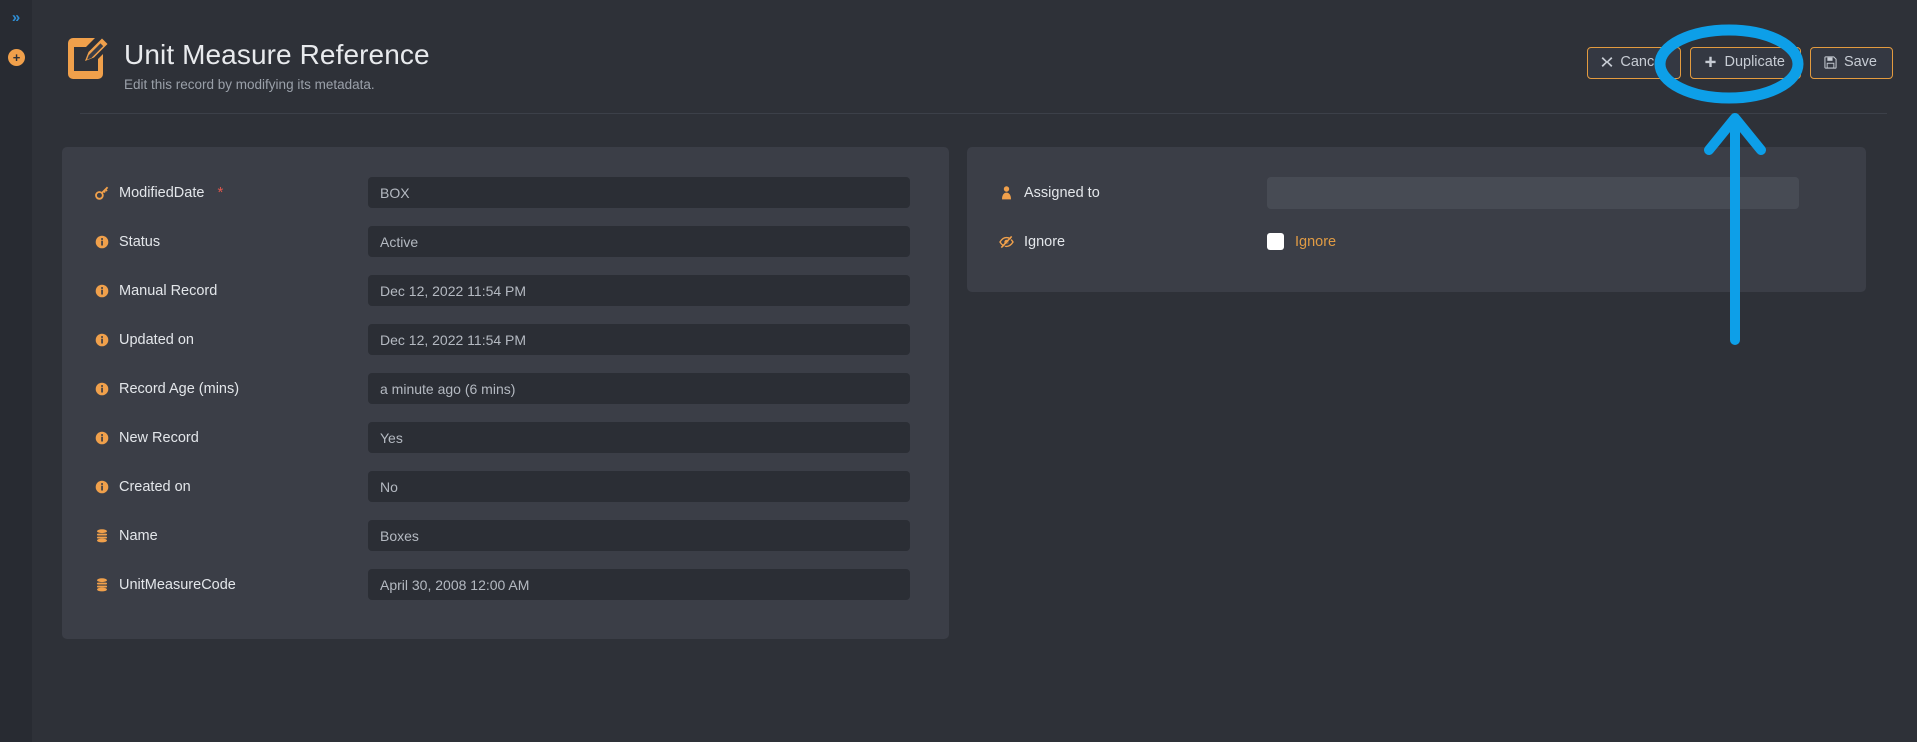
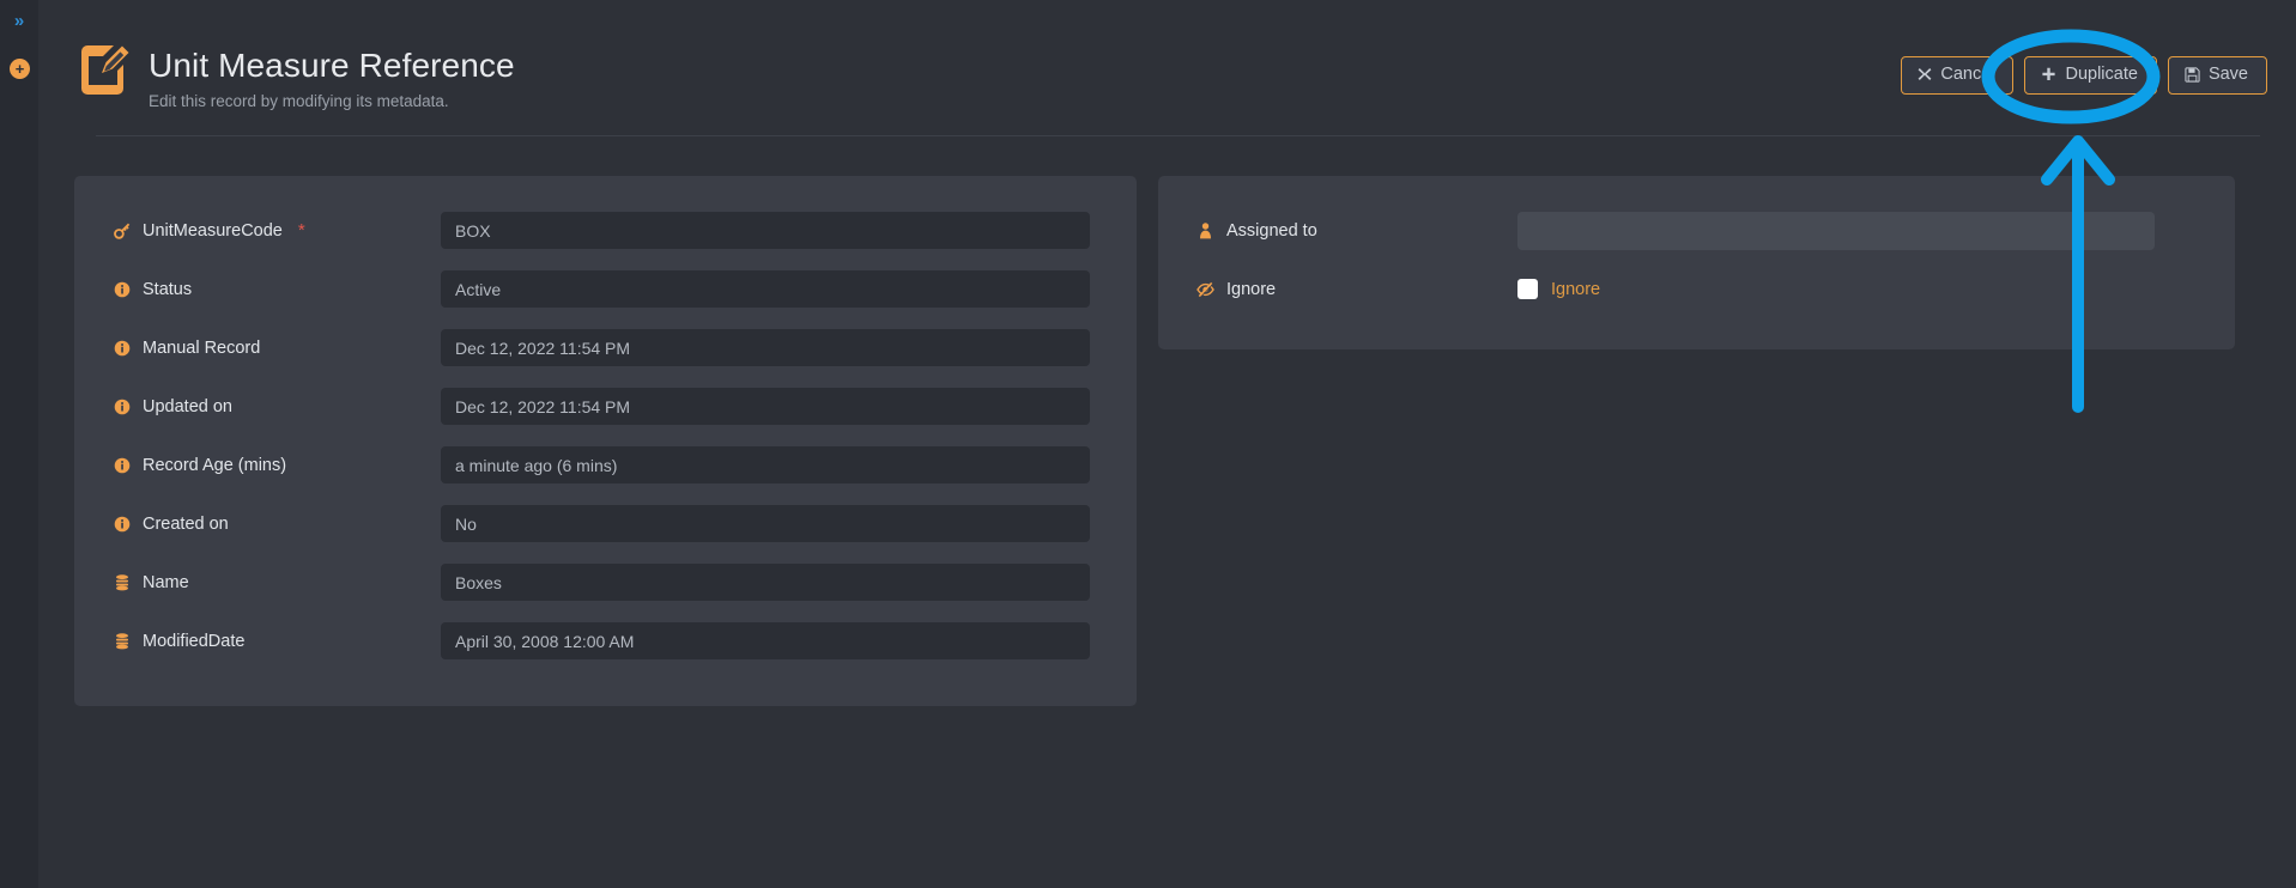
  »
  +
  Unit Measure Reference
  Edit this record by modifying its metadata.
  Duplicate
  Save
- ModifiedDate
+ UnitMeasureCode
  *
  BOX
  Status
  Active
  Manual Record
  Dec 12, 2022 11:54 PM
  Updated on
  Dec 12, 2022 11:54 PM
  Record Age (mins)
  a minute ago (6 mins)
- New Record
- Yes
  Created on
  No
  Name
  Boxes
- UnitMeasureCode
+ ModifiedDate
  April 30, 2008 12:00 AM
  Assigned to
  Ignore
  Ignore
